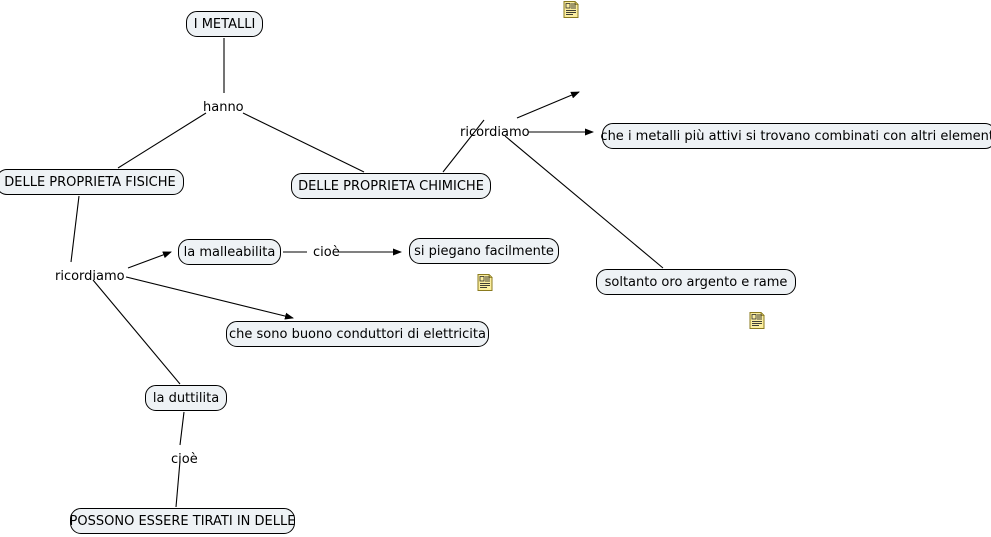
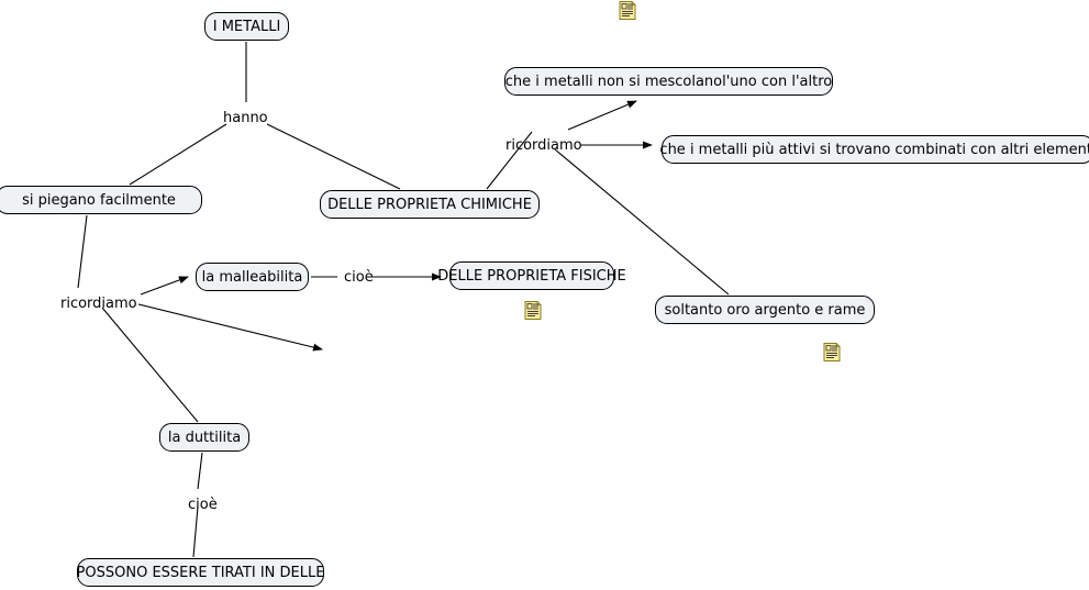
  I METALLI
+ che i metalli non si mescolanol'uno con l'altro
  che i metalli più attivi si trovano combinati con altri elemen
- DELLE PROPRIETA FISICHE
+ si piegano facilmente
  DELLE PROPRIETA CHIMICHE
  la malleabilita
- si piegano facilmente
+ DELLE PROPRIETA FISICHE
  soltanto oro argento e rame
- che sono buono conduttori di elettricita
  la duttilita
  POSSONO ESSERE TIRATI IN DELLE
  hanno
  ricordiamo
  ricordiamo
  cioè
  cioè
